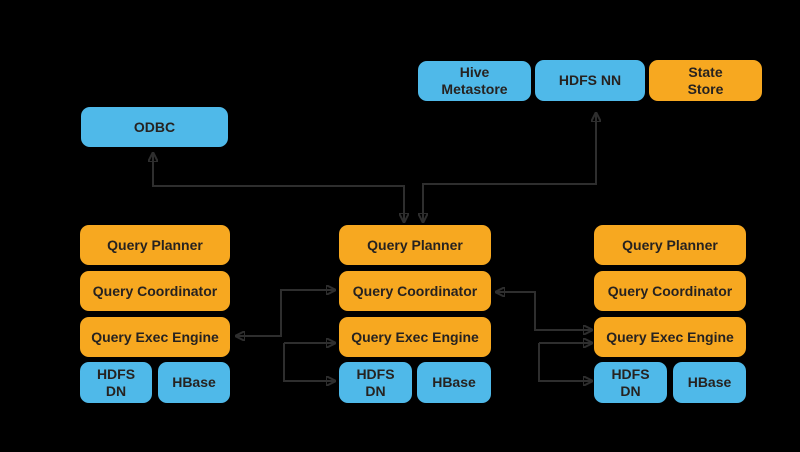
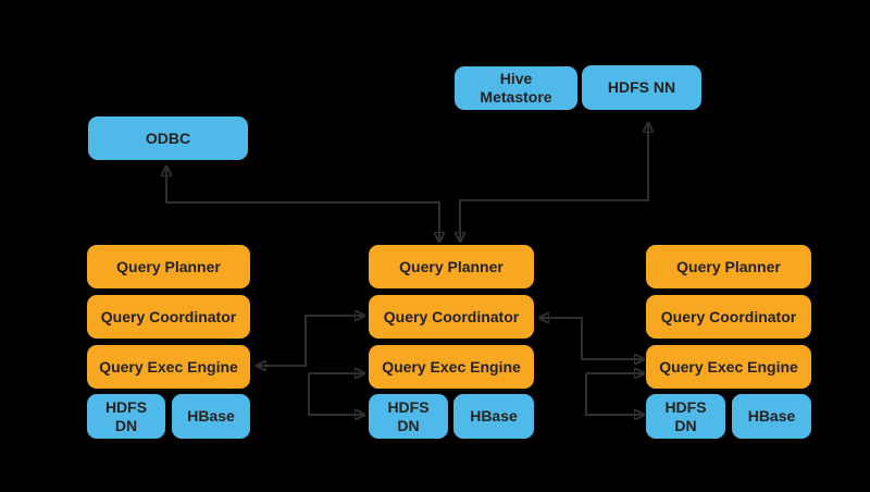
  ODBC
  Hive
  Metastore
  HDFS NN
- State
- Store
  Query Planner
  Query Coordinator
  Query Exec Engine
  HDFS DN
  HBase
  Query Planner
  Query Coordinator
  Query Exec Engine
  HDFS DN
  HBase
  Query Planner
  Query Coordinator
  Query Exec Engine
  HDFS DN
  HBase
